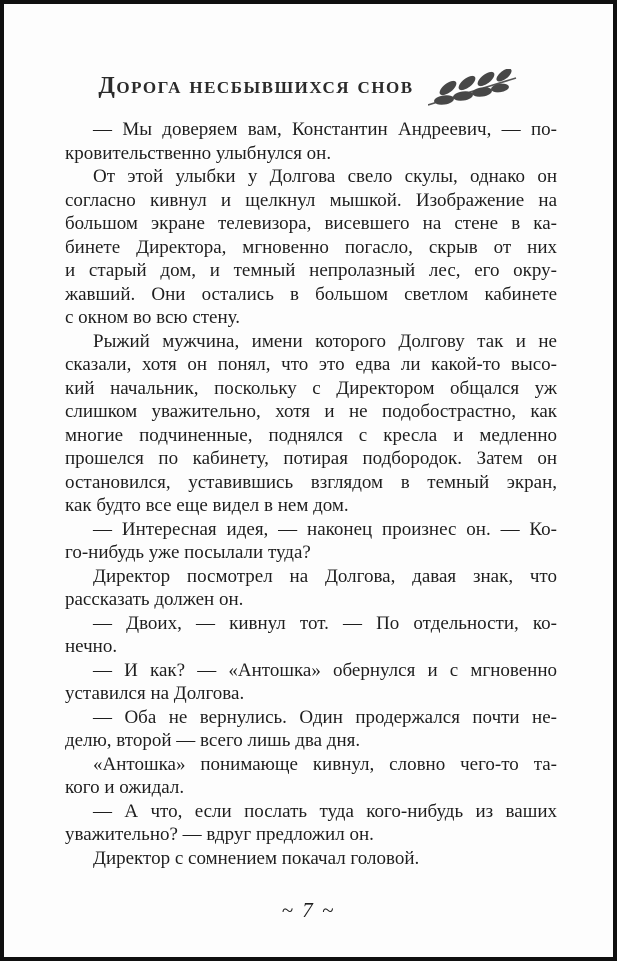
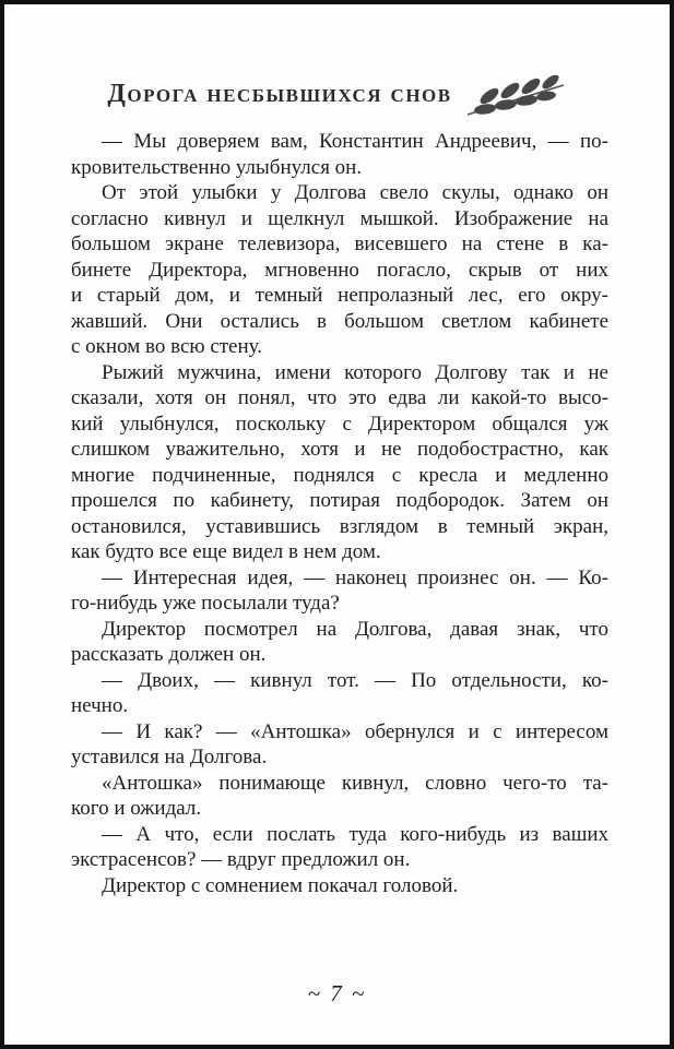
  Дорога несбывшихся снов
  — Мы доверяем вам, Константин Андреевич, — по-
  кровительственно улыбнулся он.
  От этой улыбки у Долгова свело скулы, однако он
  согласно кивнул и щелкнул мышкой. Изображение на
  большом экране телевизора, висевшего на стене в ка-
  бинете Директора, мгновенно погасло, скрыв от них
  и старый дом, и темный непролазный лес, его окру-
  жавший. Они остались в большом светлом кабинете
  с окном во всю стену.
  Рыжий мужчина, имени которого Долгову так и не
  сказали, хотя он понял, что это едва ли какой-то высо-
- кий начальник, поскольку с Директором общался уж
+ кий улыбнулся, поскольку с Директором общался уж
  слишком уважительно, хотя и не подобострастно, как
  многие подчиненные, поднялся с кресла и медленно
  прошелся по кабинету, потирая подбородок. Затем он
  остановился, уставившись взглядом в темный экран,
  как будто все еще видел в нем дом.
  — Интересная идея, — наконец произнес он. — Ко-
  го-нибудь уже посылали туда?
  Директор посмотрел на Долгова, давая знак, что
  рассказать должен он.
  — Двоих, — кивнул тот. — По отдельности, ко-
  нечно.
- — И как? — «Антошка» обернулся и с мгновенно
+ — И как? — «Антошка» обернулся и с интересом
  уставился на Долгова.
- — Оба не вернулись. Один продержался почти не-
- делю, второй — всего лишь два дня.
  «Антошка» понимающе кивнул, словно чего-то та-
  кого и ожидал.
  — А что, если послать туда кого-нибудь из ваших
- уважительно? — вдруг предложил он.
+ экстрасенсов? — вдруг предложил он.
  Директор с сомнением покачал головой.
  ~ 7 ~
